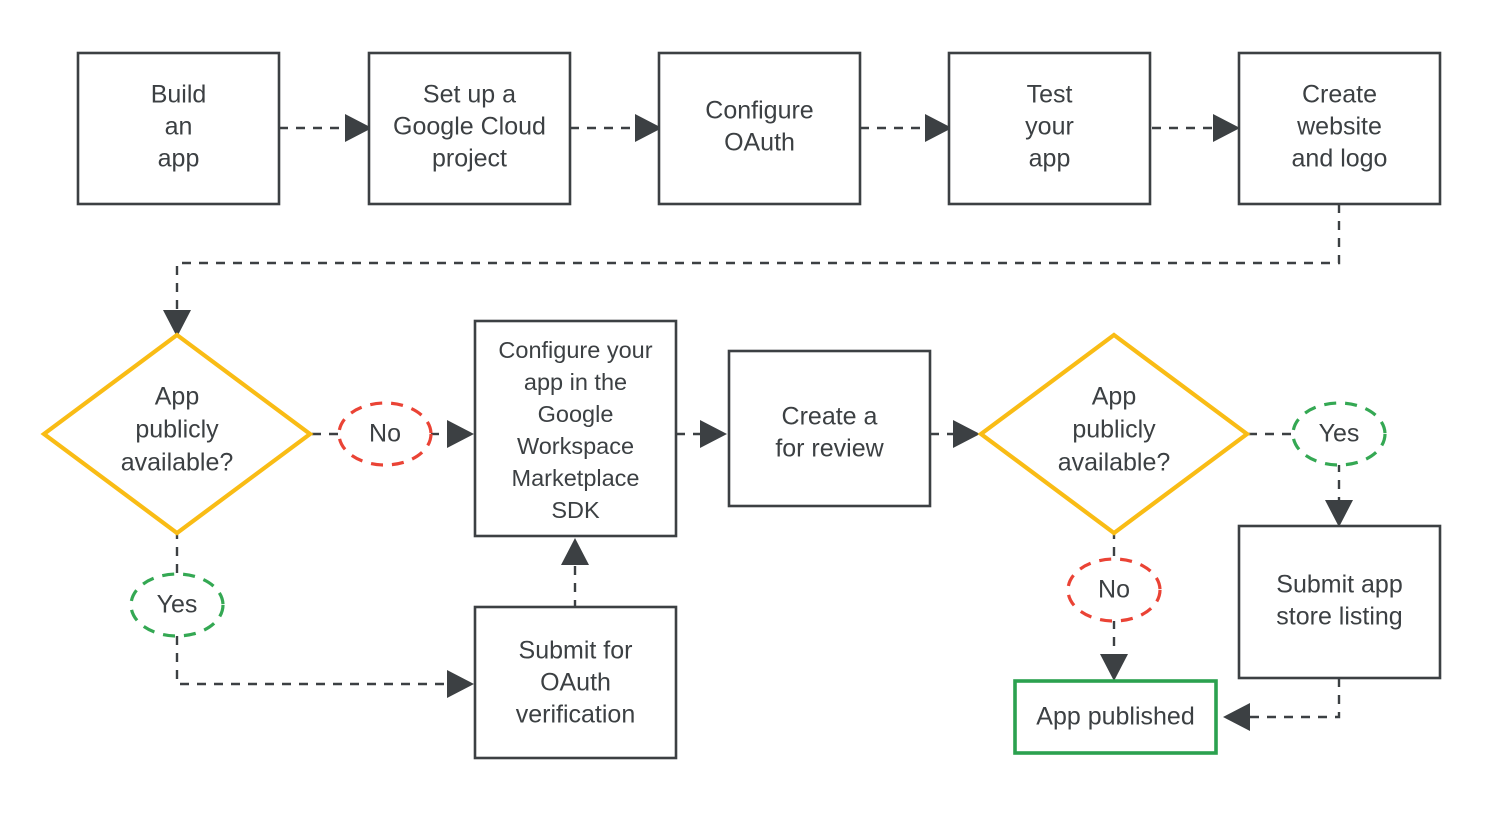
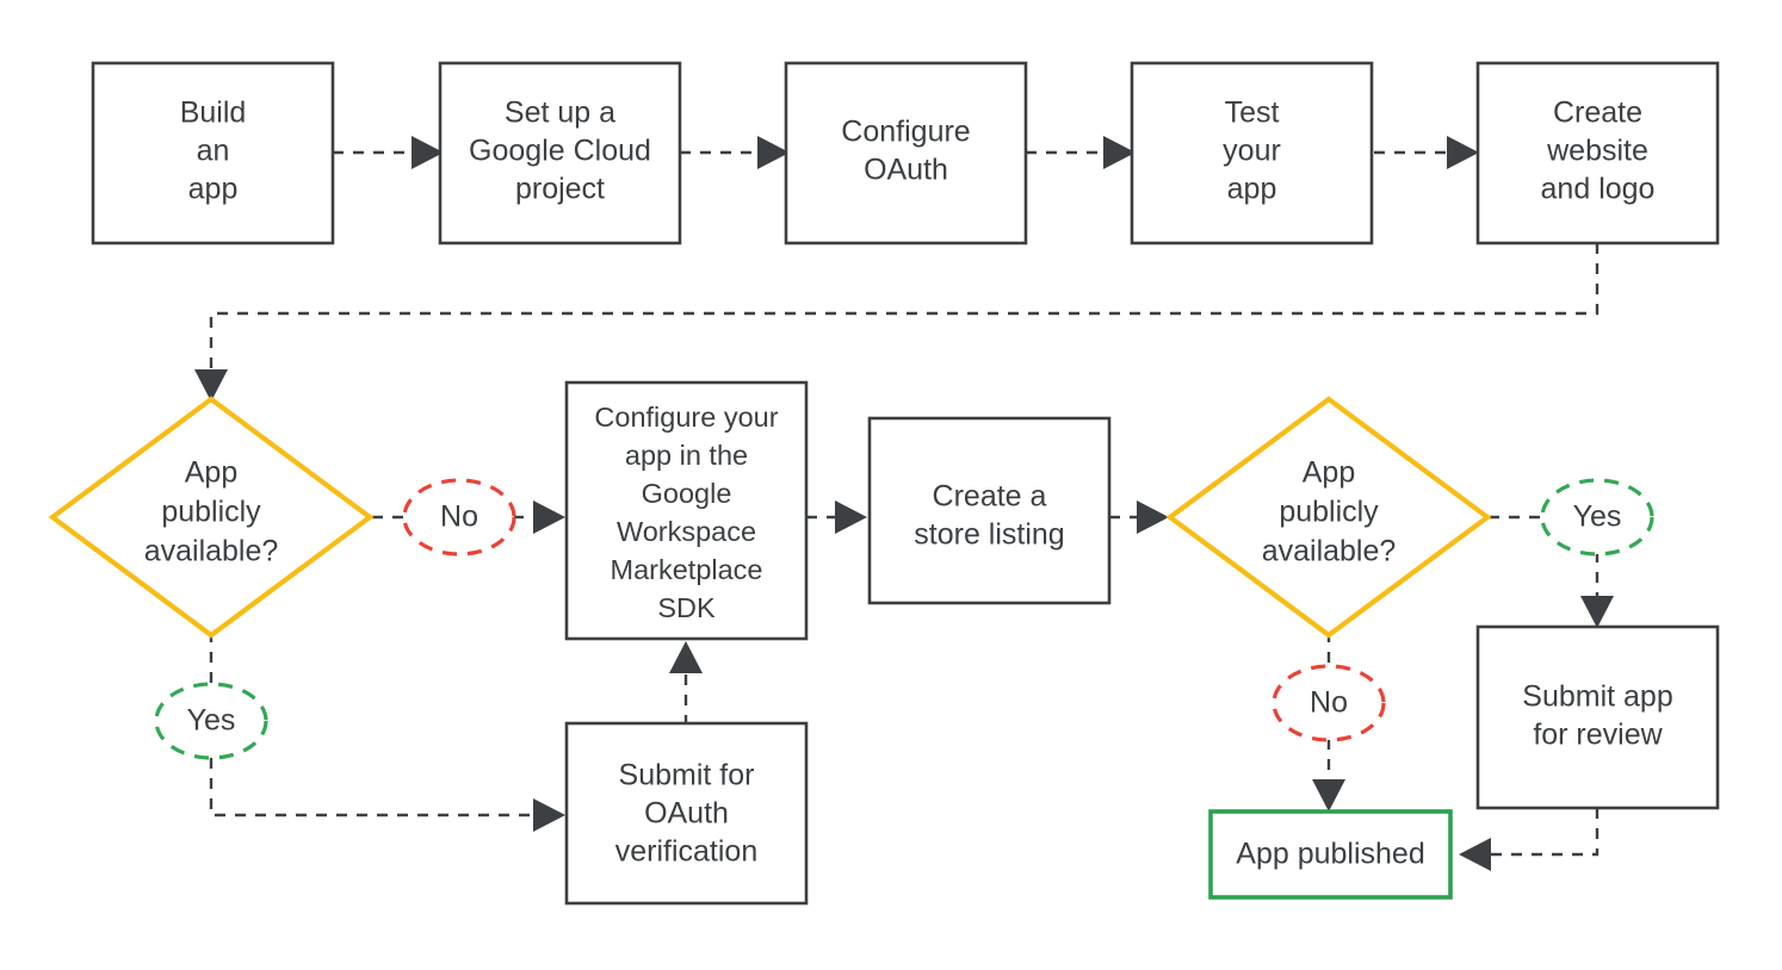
  Build
  an
  app
  Set up a
  Google Cloud
  project
  Configure
  OAuth
  Test
  your
  app
  Create
  website
  and logo
  App
  publicly
  available?
  Configure your
  app in the
  Google
  Workspace
  Marketplace
  SDK
  Create a
- for review
+ store listing
  App
  publicly
  available?
  Submit for
  OAuth
  verification
  Submit app
- store listing
+ for review
  App published
  No
  Yes
  Yes
  No
